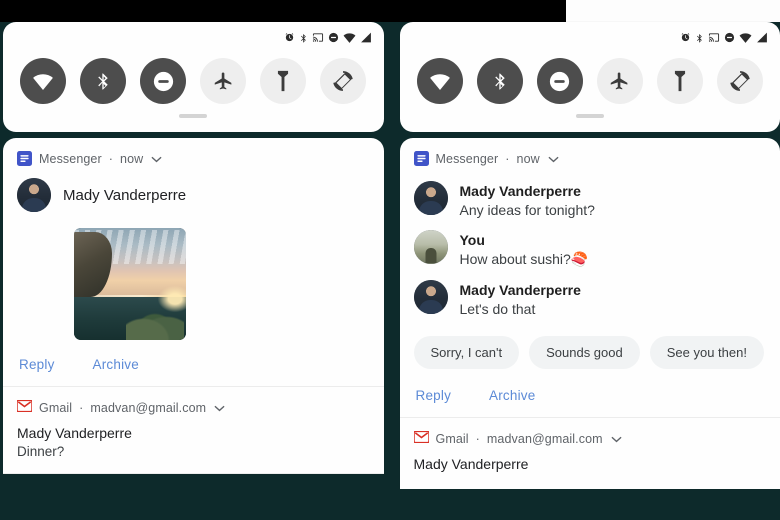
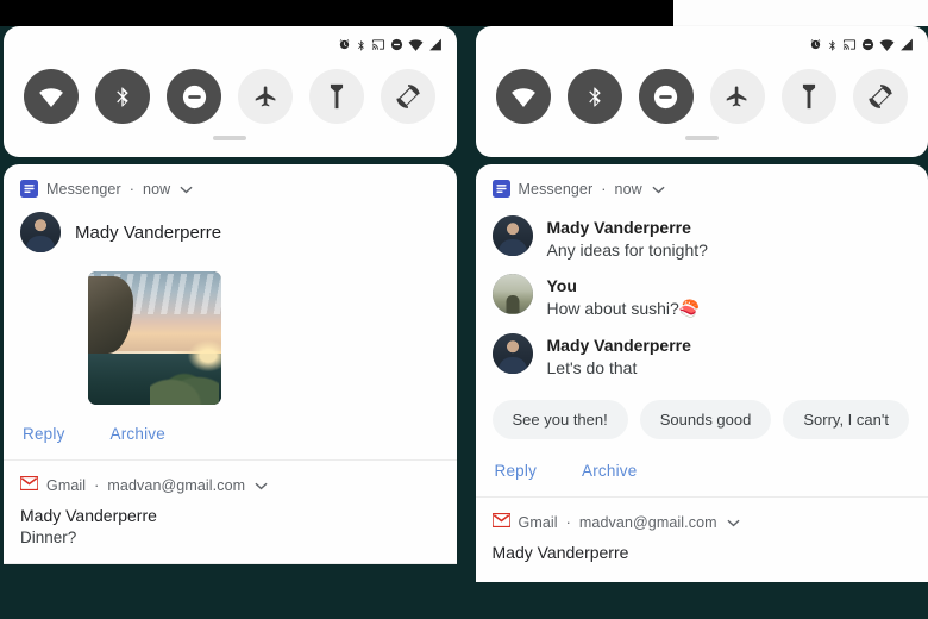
  Messenger
  ·
  now
  Mady Vanderperre
  Reply
  Archive
  Gmail
  ·
  madvan@gmail.com
  Mady Vanderperre
  Dinner?
  Messenger
  ·
  now
  Mady Vanderperre
  Any ideas for tonight?
  You
  How about sushi?🍣
  Mady Vanderperre
  Let's do that
- Sorry, I can't
+ See you then!
  Sounds good
- See you then!
+ Sorry, I can't
  Reply
  Archive
  Gmail
  ·
  madvan@gmail.com
  Mady Vanderperre
